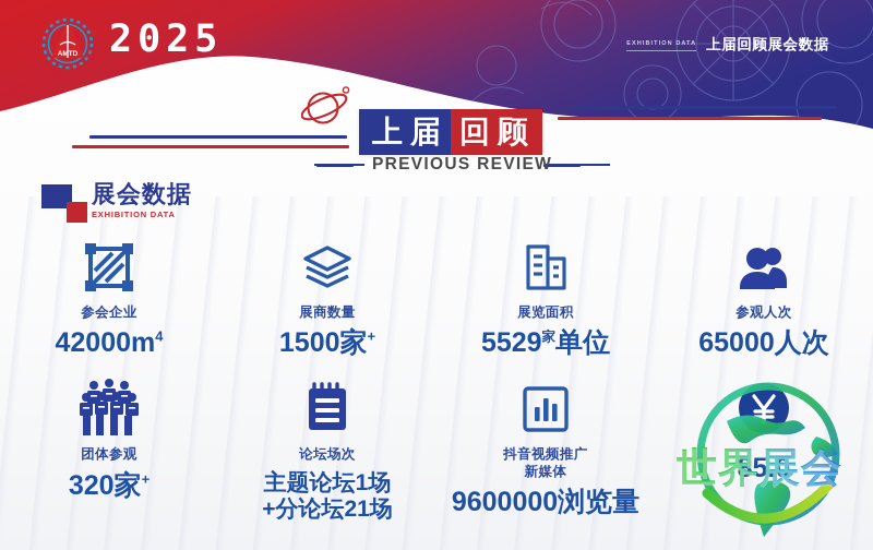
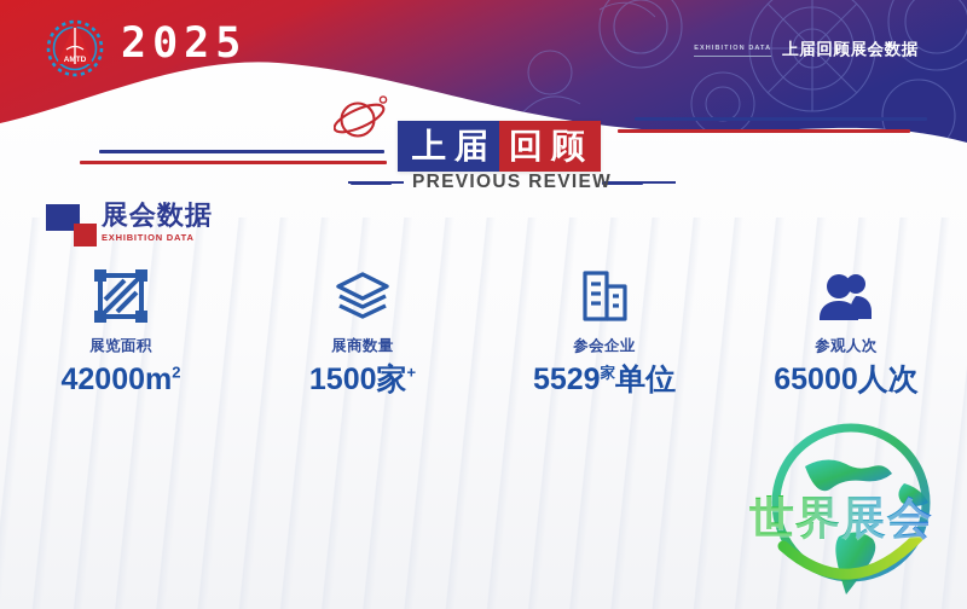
  2025
  上届回顾展会数据
  上
  届
  回
  顾
  PREVIOUS REVIEW
  展会数据
  EXHIBITION DATA
- 参会企业
+ 展览面积
- 42000m4
+ 42000m2
  展商数量
  1500家+
- 展览面积
+ 参会企业
  5529家单位
  参观人次
  65000人次
- 团体参观
- 320家+
- 论坛场次
- 主题论坛1场
- +分论坛21场
- 抖音视频推广
- 新媒体
- 9600000浏览量
  世界展会
